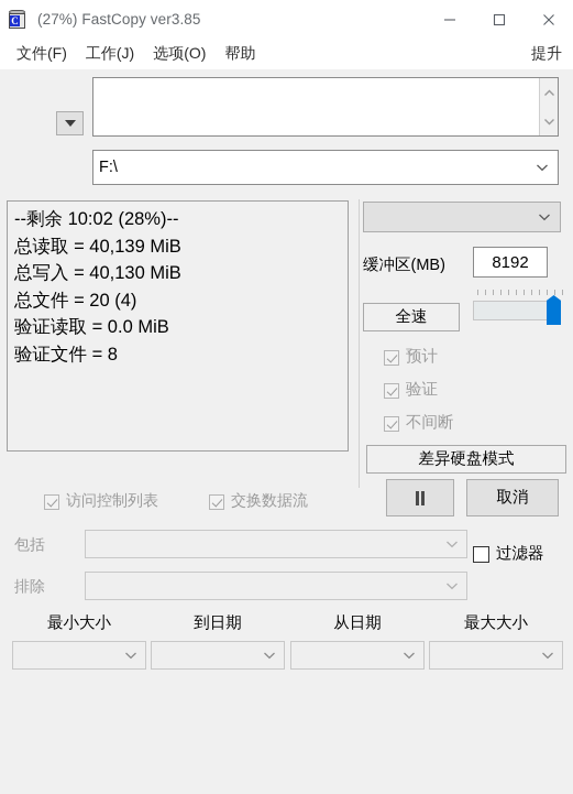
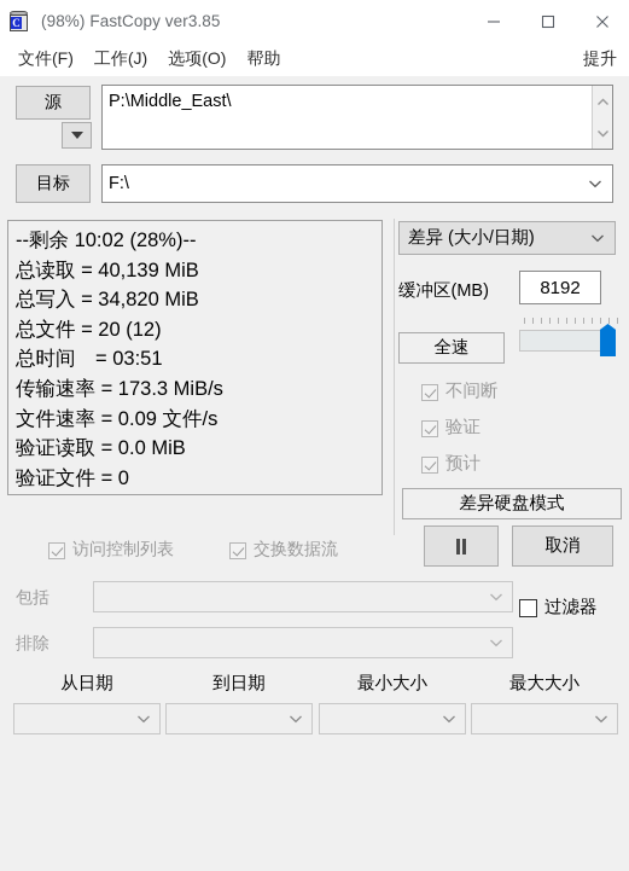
  C
- (27%) FastCopy ver3.85
+ (98%) FastCopy ver3.85
  文件(F)
  工作(J)
  选项(O)
  帮助
  提升
+ 源
+ P:\Middle_East\
+ 目标
  F:\
  --剩余 10:02 (28%)--
  总读取 = 40,139 MiB
- 总写入 = 40,130 MiB
+ 总写入 = 34,820 MiB
- 总文件 = 20 (4)
+ 总文件 = 20 (12)
+ 总时间 = 03:51
+ 传输速率 = 173.3 MiB/s
+ 文件速率 = 0.09 文件/s
  验证读取 = 0.0 MiB
- 验证文件 = 8
+ 验证文件 = 0
  访问控制列表
  交换数据流
+ 差异 (大小/日期)
  缓冲区(MB)
  8192
  全速
- 预计
+ 不间断
  验证
- 不间断
+ 预计
  差异硬盘模式
  取消
  包括
  排除
  过滤器
- 最小大小
+ 从日期
  到日期
- 从日期
+ 最小大小
  最大大小
